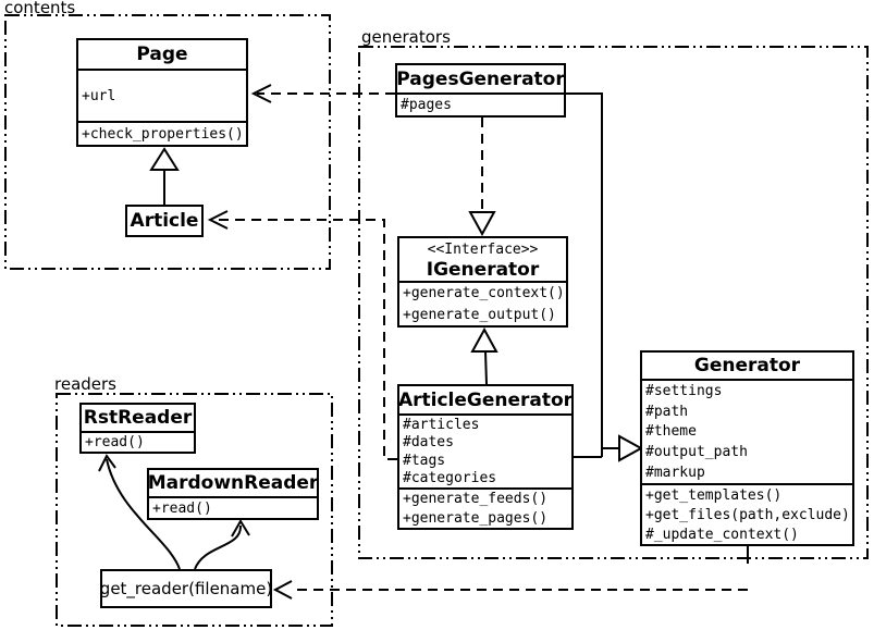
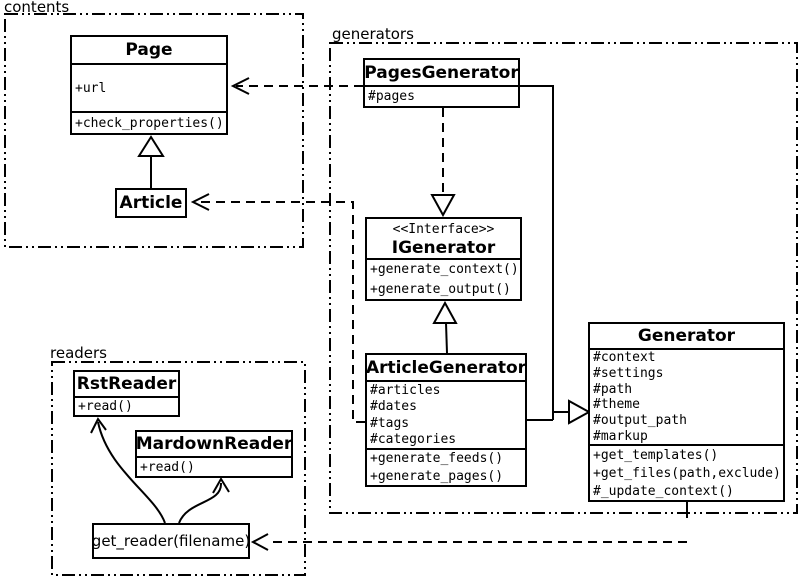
  contents
  generators
  readers
  Page
  +url
  +check_properties()
  Article
  PagesGenerator
  #pages
  <<Interface>>
  IGenerator
  +generate_context()
  +generate_output()
  ArticleGenerator
  #articles
  #dates
  #tags
  #categories
  +generate_feeds()
  +generate_pages()
  Generator
+ #context
  #settings
  #path
  #theme
  #output_path
  #markup
  +get_templates()
  +get_files(path,exclude)
  #_update_context()
  RstReader
  +read()
  MardownReader
  +read()
  get_reader(filename)
